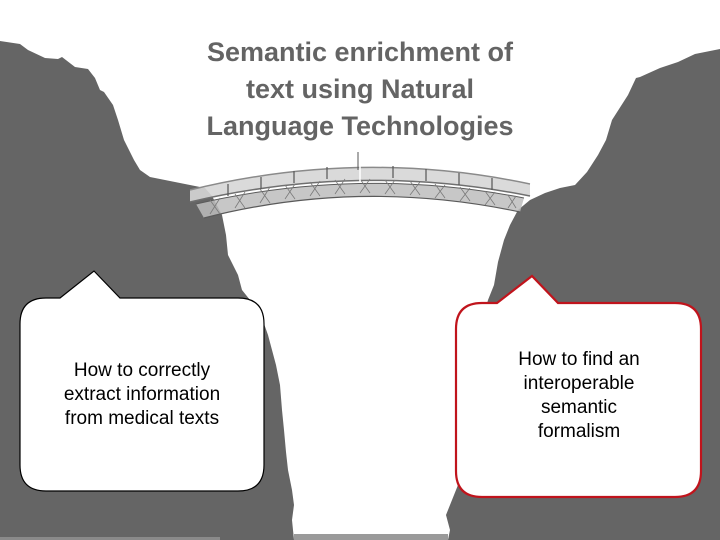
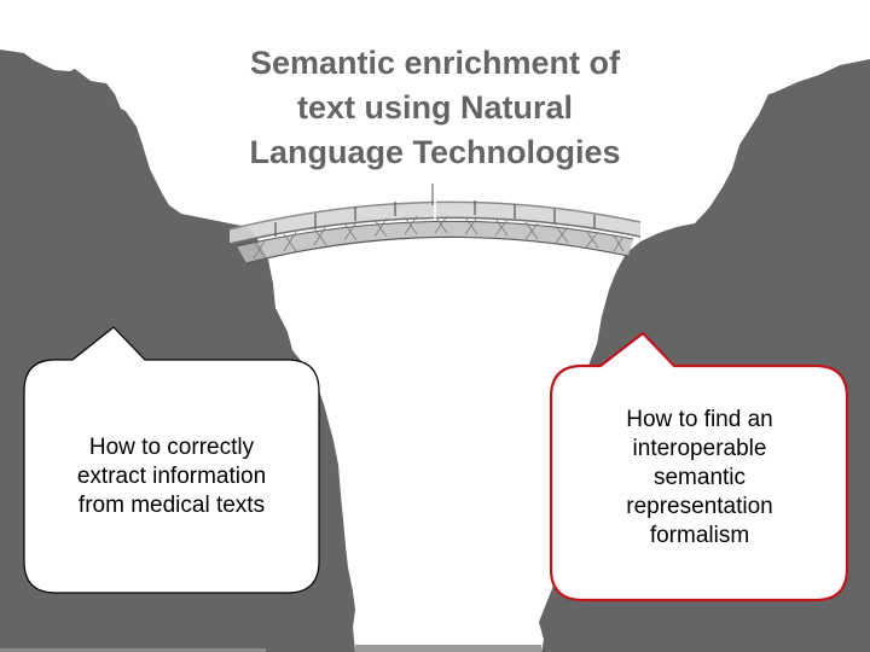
  Semantic enrichment of
  text using Natural
  Language Technologies
  How to correctly
  extract information
  from medical texts
  How to find an
  interoperable
  semantic
+ representation
  formalism
